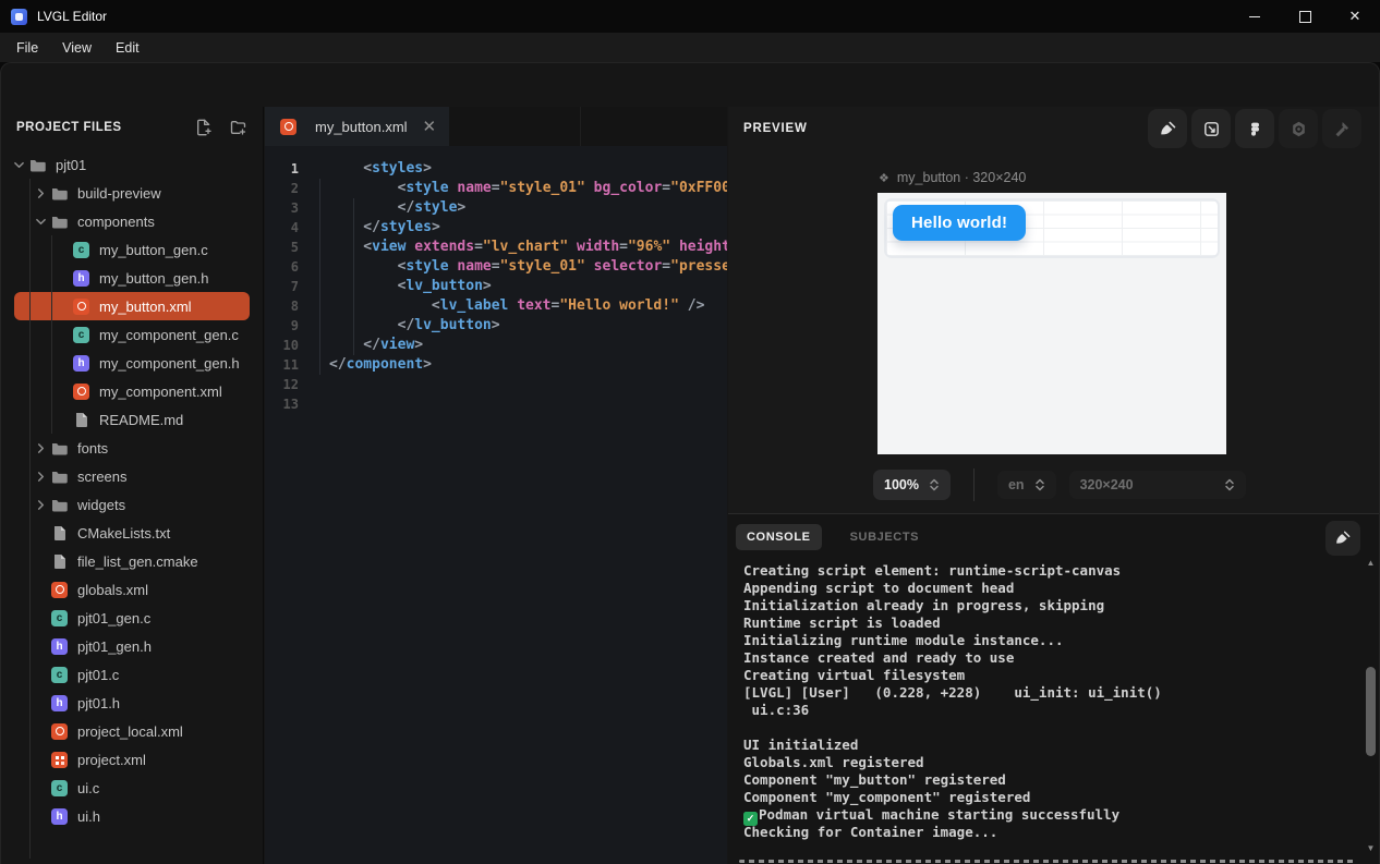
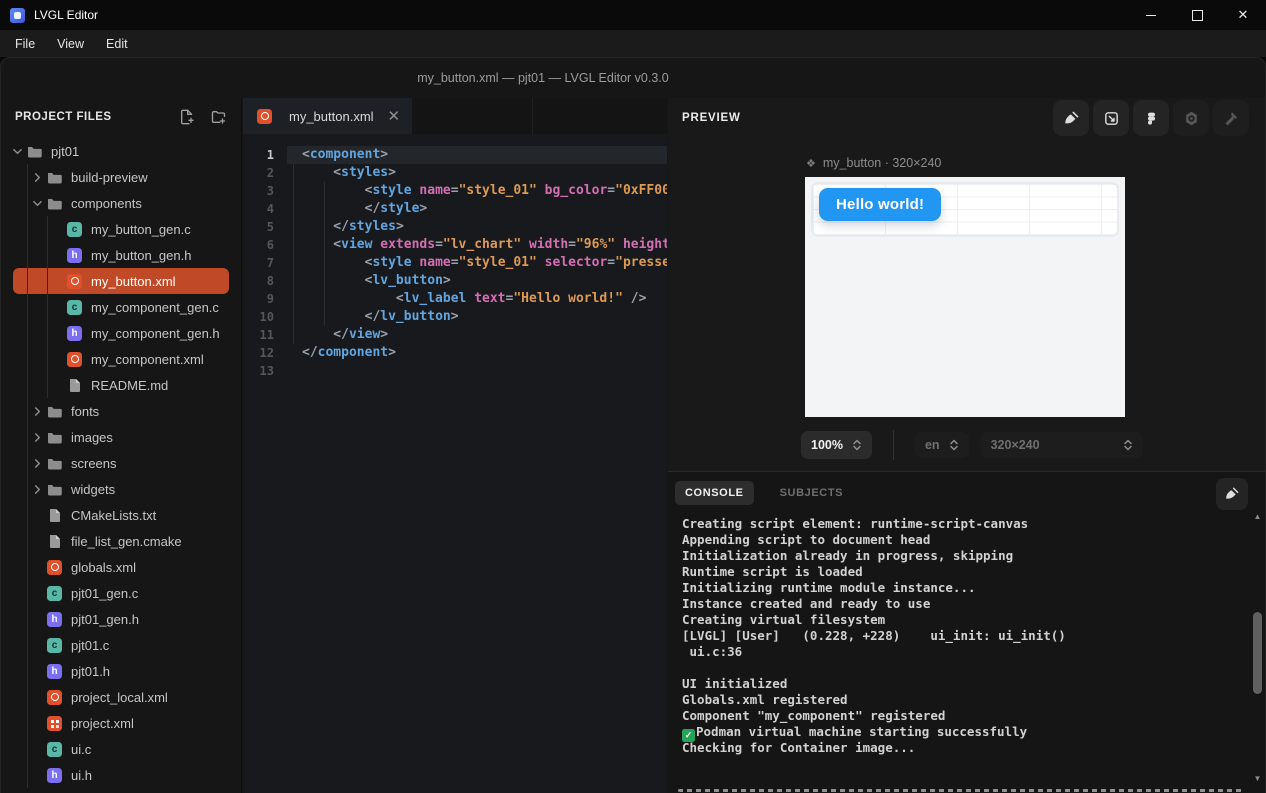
  LVGL Editor
  ✕
  File
  View
  Edit
+ my_button.xml — pjt01 — LVGL Editor v0.3.0
  PROJECT FILES
  pjt01
  build-preview
  components
  c
  my_button_gen.c
  h
  my_button_gen.h
  my_button.xml
  c
  my_component_gen.c
  h
  my_component_gen.h
  my_component.xml
  README.md
  fonts
+ images
  screens
  widgets
  CMakeLists.txt
  file_list_gen.cmake
  globals.xml
  c
  pjt01_gen.c
  h
  pjt01_gen.h
  c
  pjt01.c
  h
  pjt01.h
  project_local.xml
  project.xml
  c
  ui.c
  h
  ui.h
  my_button.xml
  ✕
  1
  2
  3
  4
  5
  6
  7
  8
  9
  10
  11
  12
  13
+ <component>
  <styles>
  <style name="style_01" bg_color="0xFF00
  </style>
  </styles>
  <view extends="lv_chart" width="96%" height
  <style name="style_01" selector="presse
  <lv_button>
  <lv_label text="Hello world!" />
  </lv_button>
  </view>
  </component>
  PREVIEW
  ❖
  my_button · 320×240
  Hello world!
  100%
  en
  320×240
  CONSOLE
  SUBJECTS
  Creating script element: runtime-script-canvas
  Appending script to document head
  Initialization already in progress, skipping
  Runtime script is loaded
  Initializing runtime module instance...
  Instance created and ready to use
  Creating virtual filesystem
  [LVGL] [User] (0.228, +228) ui_init: ui_init()
  ui.c:36
  UI initialized
  Globals.xml registered
- Component "my_button" registered
  Component "my_component" registered
  ✓ Podman virtual machine starting successfully
  Checking for Container image...
  ▲
  ▼
